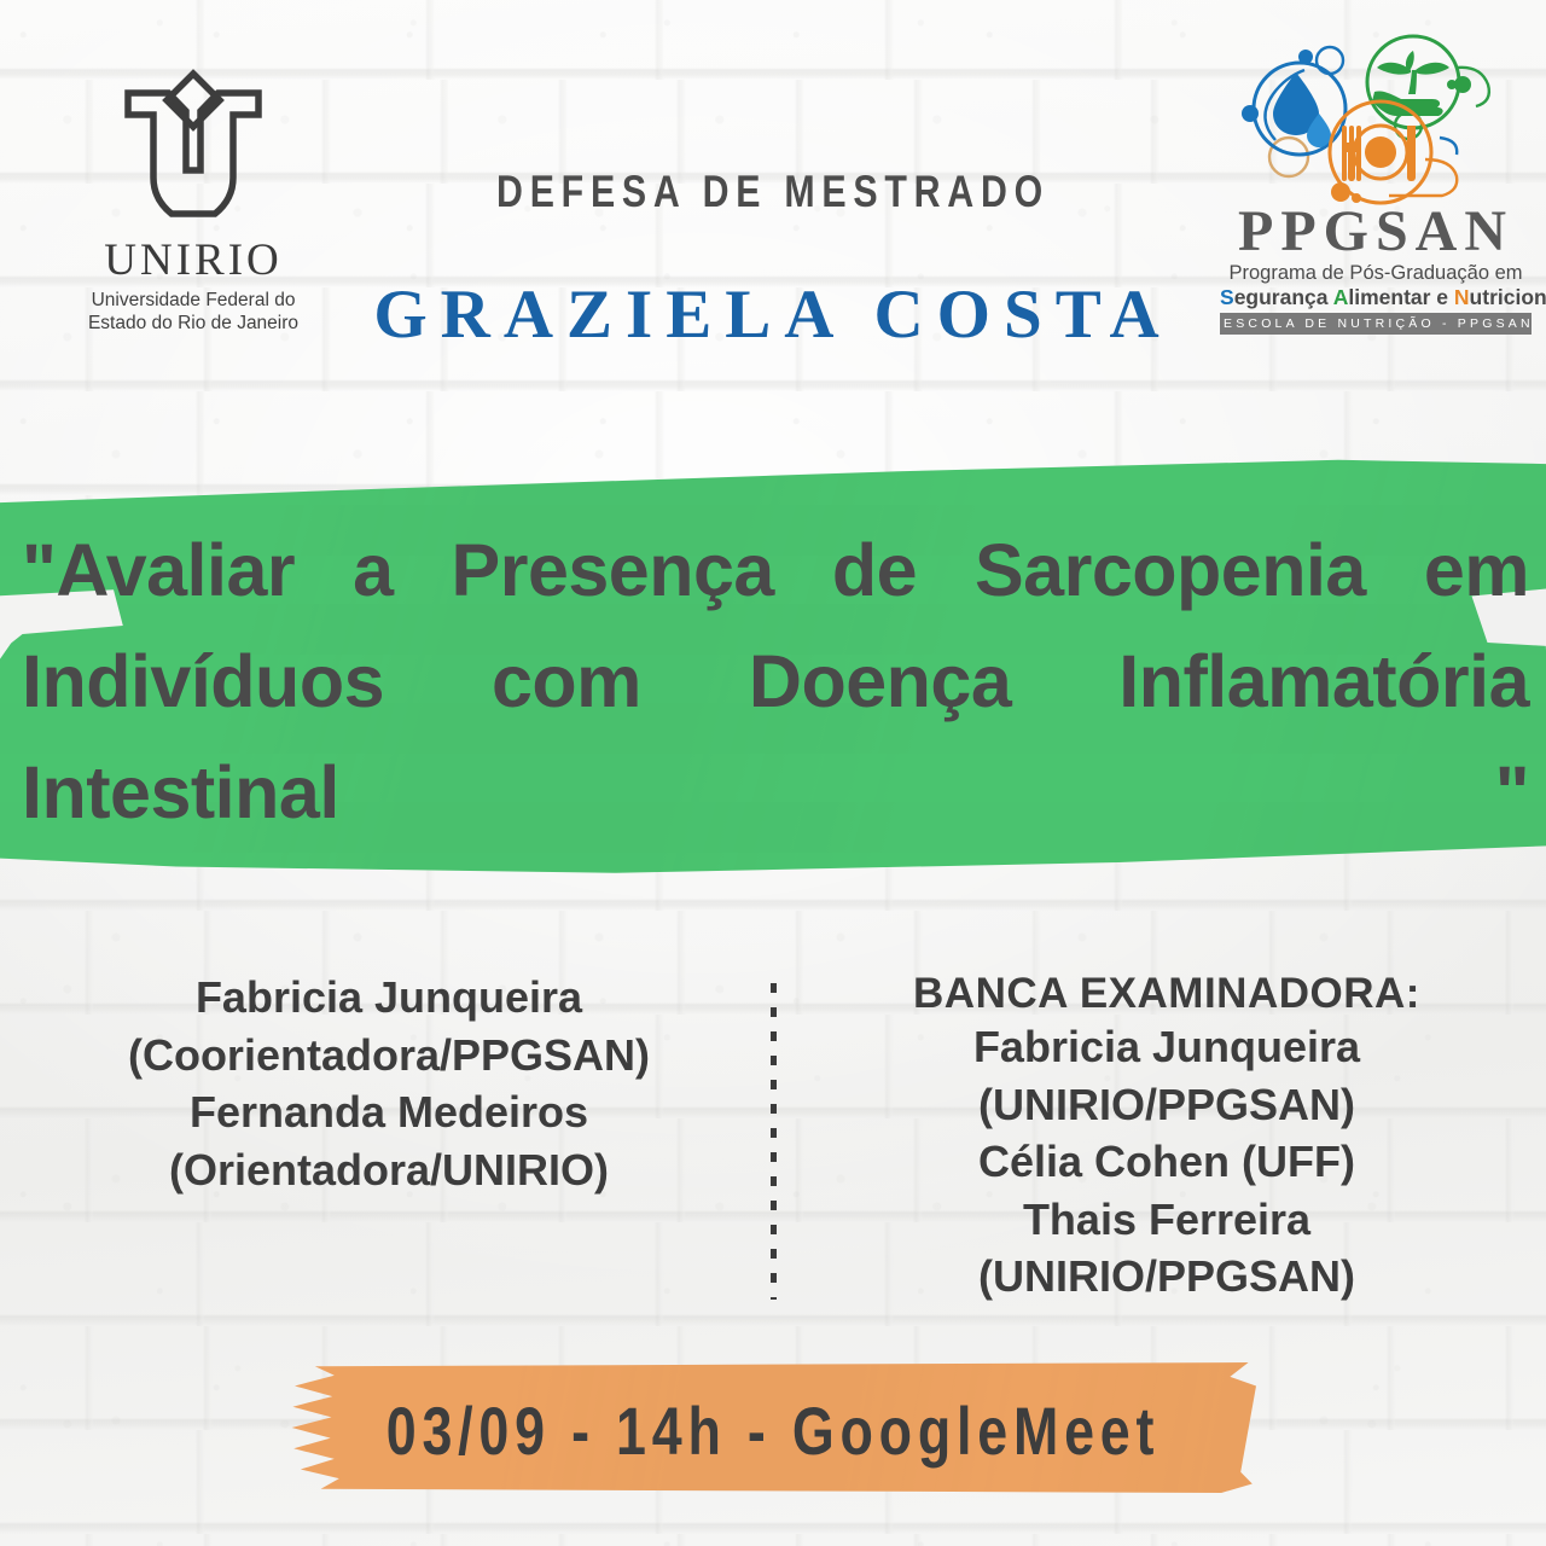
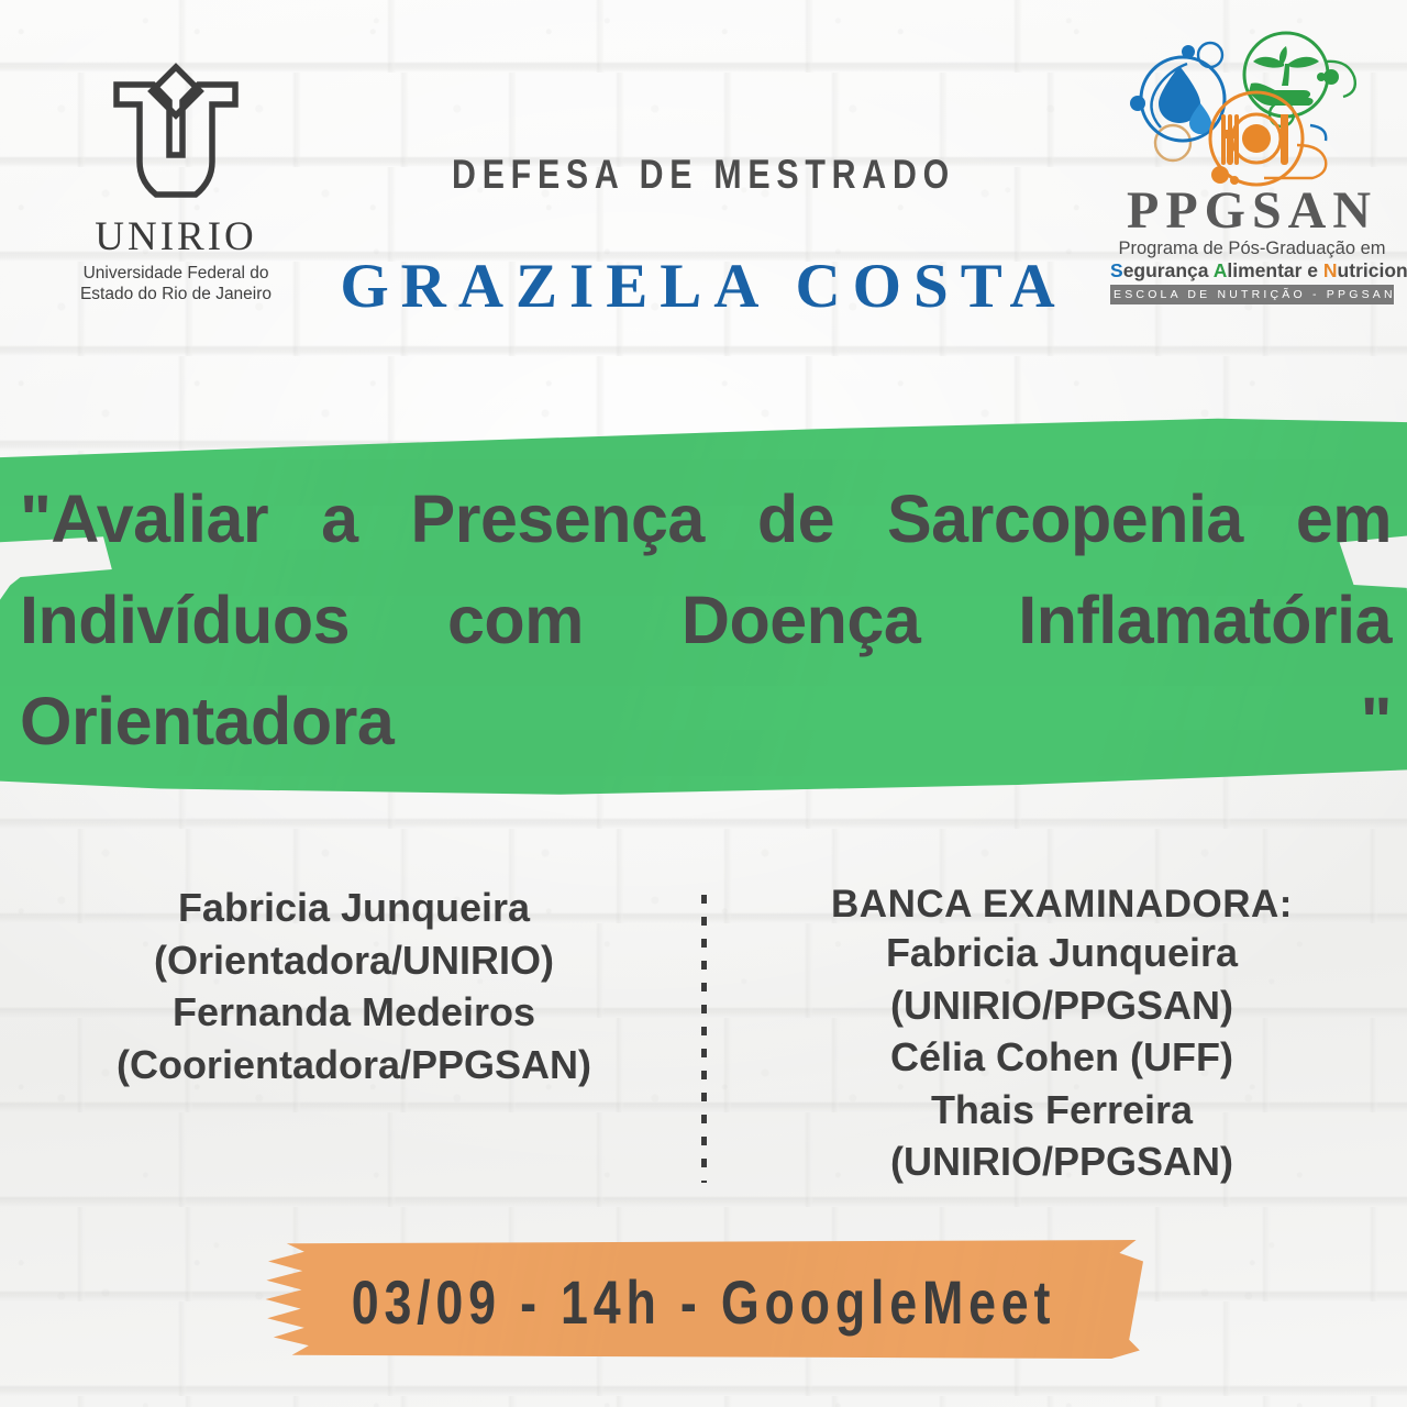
  UNIRIO
  Universidade Federal do
  Estado do Rio de Janeiro
  PPGSAN
  Programa de Pós-Graduação em
  Segurança Alimentar e Nutricion
  ESCOLA DE NUTRIÇÃO - PPGSAN
  DEFESA DE MESTRADO
  GRAZIELA COSTA
- "Avaliar a Presença de Sarcopenia em Indivíduos com Doença Inflamatória Intestinal "
+ "Avaliar a Presença de Sarcopenia em Indivíduos com Doença Inflamatória Orientadora "
  Fabricia Junqueira
- (Coorientadora/PPGSAN)
+ (Orientadora/UNIRIO)
  Fernanda Medeiros
- (Orientadora/UNIRIO)
+ (Coorientadora/PPGSAN)
  BANCA EXAMINADORA:
  Fabricia Junqueira
  (UNIRIO/PPGSAN)
  Célia Cohen (UFF)
  Thais Ferreira
  (UNIRIO/PPGSAN)
  03/09 - 14h - GoogleMeet
